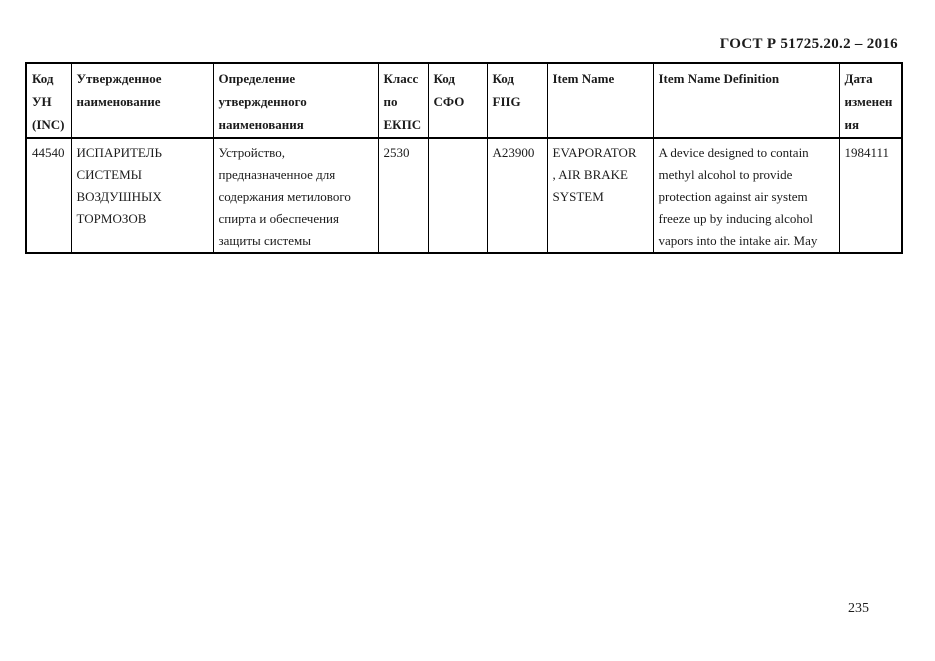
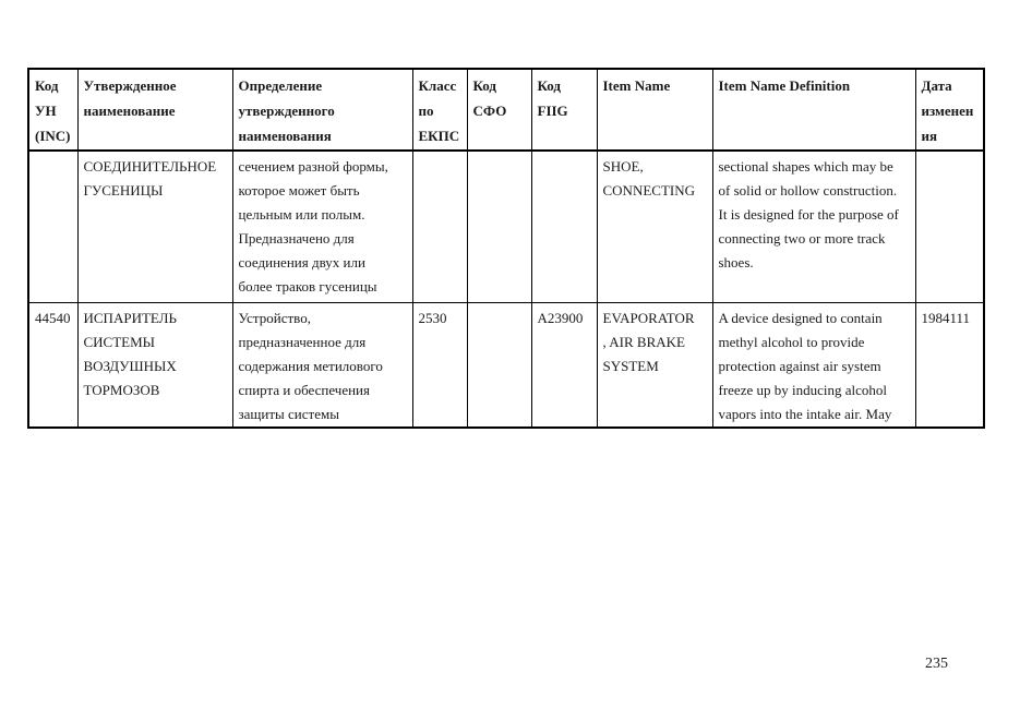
- ГОСТ Р 51725.20.2 – 2016
  Код УН (INC)	Утвержденное наименование	Определение утвержденного наименования	Класс по ЕКПС	Код СФО	Код FIIG	Item Name	Item Name Definition	Дата изменен ия
+ 	СОЕДИНИТЕЛЬНОЕ ГУСЕНИЦЫ	сечением разной формы, которое может быть цельным или полым. Предназначено для соединения двух или более траков гусеницы				SHOE, CONNECTING	sectional shapes which may be of solid or hollow construction. It is designed for the purpose of connecting two or more track shoes.
  44540	ИСПАРИТЕЛЬ СИСТЕМЫ ВОЗДУШНЫХ ТОРМОЗОВ	Устройство, предназначенное для содержания метилового спирта и обеспечения защиты системы	2530		A23900	EVAPORATOR , AIR BRAKE SYSTEM	A device designed to contain methyl alcohol to provide protection against air system freeze up by inducing alcohol vapors into the intake air. May	1984111
  235
